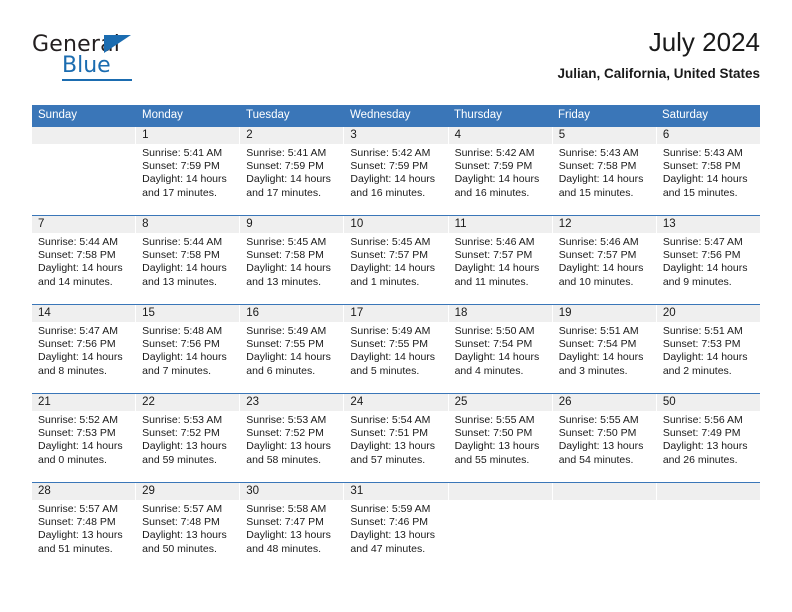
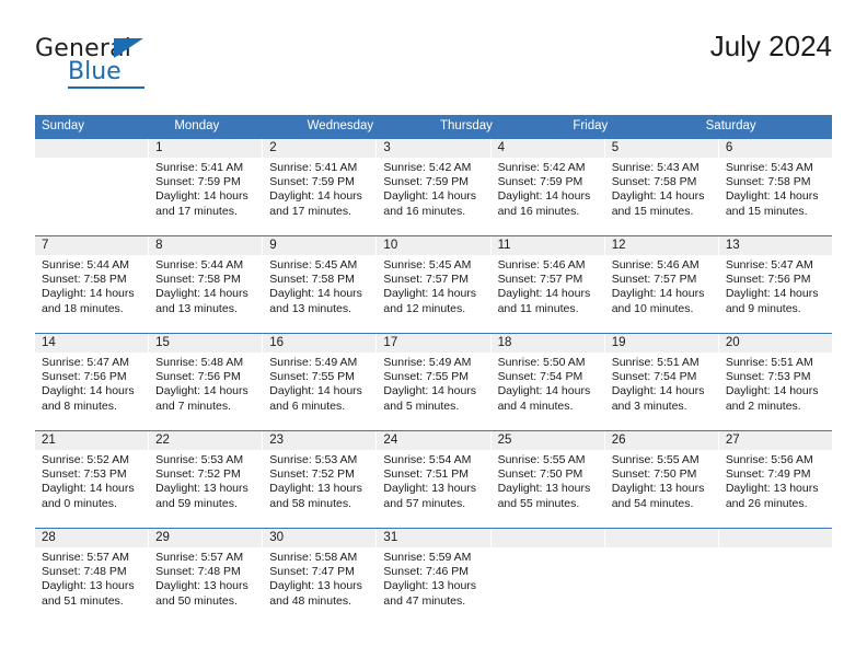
  General
  Blue
  July 2024
- Julian, California, United States
  Sunday
  Monday
- Tuesday
  Wednesday
  Thursday
  Friday
  Saturday
  1
  Sunrise: 5:41 AM
  Sunset: 7:59 PM
  Daylight: 14 hours
  and 17 minutes.
  2
  Sunrise: 5:41 AM
  Sunset: 7:59 PM
  Daylight: 14 hours
  and 17 minutes.
  3
  Sunrise: 5:42 AM
  Sunset: 7:59 PM
  Daylight: 14 hours
  and 16 minutes.
  4
  Sunrise: 5:42 AM
  Sunset: 7:59 PM
  Daylight: 14 hours
  and 16 minutes.
  5
  Sunrise: 5:43 AM
  Sunset: 7:58 PM
  Daylight: 14 hours
  and 15 minutes.
  6
  Sunrise: 5:43 AM
  Sunset: 7:58 PM
  Daylight: 14 hours
  and 15 minutes.
  7
  Sunrise: 5:44 AM
  Sunset: 7:58 PM
  Daylight: 14 hours
- and 14 minutes.
+ and 18 minutes.
  8
  Sunrise: 5:44 AM
  Sunset: 7:58 PM
  Daylight: 14 hours
  and 13 minutes.
  9
  Sunrise: 5:45 AM
  Sunset: 7:58 PM
  Daylight: 14 hours
  and 13 minutes.
  10
  Sunrise: 5:45 AM
  Sunset: 7:57 PM
  Daylight: 14 hours
- and 1 minutes.
+ and 12 minutes.
  11
  Sunrise: 5:46 AM
  Sunset: 7:57 PM
  Daylight: 14 hours
  and 11 minutes.
  12
  Sunrise: 5:46 AM
  Sunset: 7:57 PM
  Daylight: 14 hours
  and 10 minutes.
  13
  Sunrise: 5:47 AM
  Sunset: 7:56 PM
  Daylight: 14 hours
  and 9 minutes.
  14
  Sunrise: 5:47 AM
  Sunset: 7:56 PM
  Daylight: 14 hours
  and 8 minutes.
  15
  Sunrise: 5:48 AM
  Sunset: 7:56 PM
  Daylight: 14 hours
  and 7 minutes.
  16
  Sunrise: 5:49 AM
  Sunset: 7:55 PM
  Daylight: 14 hours
  and 6 minutes.
  17
  Sunrise: 5:49 AM
  Sunset: 7:55 PM
  Daylight: 14 hours
  and 5 minutes.
  18
  Sunrise: 5:50 AM
  Sunset: 7:54 PM
  Daylight: 14 hours
  and 4 minutes.
  19
  Sunrise: 5:51 AM
  Sunset: 7:54 PM
  Daylight: 14 hours
  and 3 minutes.
  20
  Sunrise: 5:51 AM
  Sunset: 7:53 PM
  Daylight: 14 hours
  and 2 minutes.
  21
  Sunrise: 5:52 AM
  Sunset: 7:53 PM
  Daylight: 14 hours
  and 0 minutes.
  22
  Sunrise: 5:53 AM
  Sunset: 7:52 PM
  Daylight: 13 hours
  and 59 minutes.
  23
  Sunrise: 5:53 AM
  Sunset: 7:52 PM
  Daylight: 13 hours
  and 58 minutes.
  24
  Sunrise: 5:54 AM
  Sunset: 7:51 PM
  Daylight: 13 hours
  and 57 minutes.
  25
  Sunrise: 5:55 AM
  Sunset: 7:50 PM
  Daylight: 13 hours
  and 55 minutes.
  26
  Sunrise: 5:55 AM
  Sunset: 7:50 PM
  Daylight: 13 hours
  and 54 minutes.
- 50
+ 27
  Sunrise: 5:56 AM
  Sunset: 7:49 PM
  Daylight: 13 hours
  and 26 minutes.
  28
  Sunrise: 5:57 AM
  Sunset: 7:48 PM
  Daylight: 13 hours
  and 51 minutes.
  29
  Sunrise: 5:57 AM
  Sunset: 7:48 PM
  Daylight: 13 hours
  and 50 minutes.
  30
  Sunrise: 5:58 AM
  Sunset: 7:47 PM
  Daylight: 13 hours
  and 48 minutes.
  31
  Sunrise: 5:59 AM
  Sunset: 7:46 PM
  Daylight: 13 hours
  and 47 minutes.
